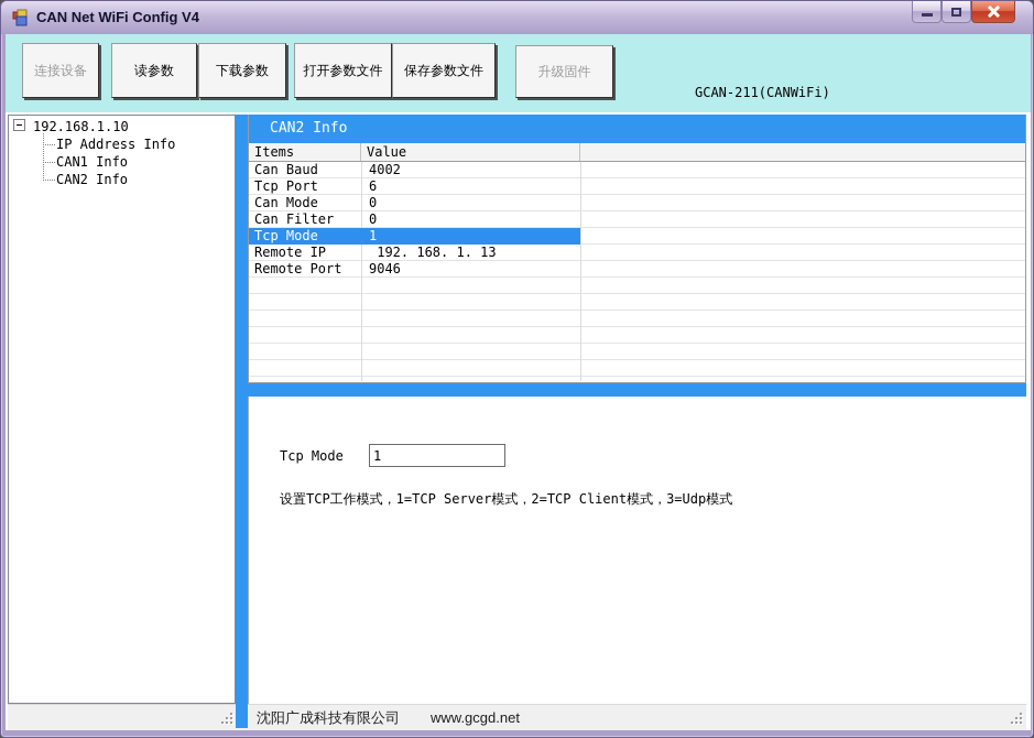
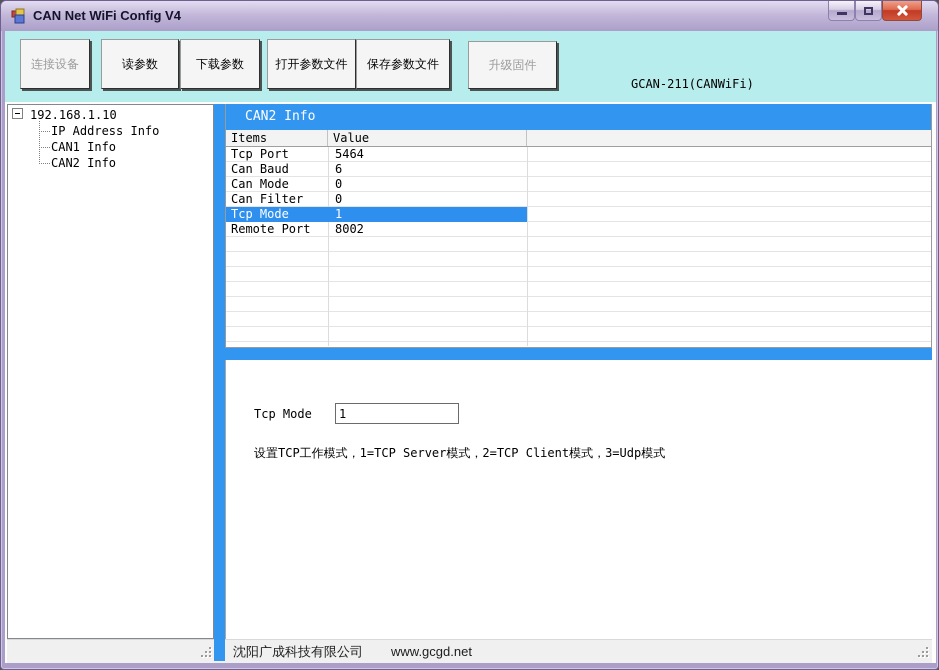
  CAN Net WiFi Config V4
  连接设备
  读参数
  下载参数
  打开参数文件
  保存参数文件
  升级固件
  GCAN-211(CANWiFi)
  192.168.1.10
  IP Address Info
  CAN1 Info
  CAN2 Info
  CAN2 Info
  Items
  Value
- Can Baud
+ Tcp Port
- 4002
+ 5464
- Tcp Port
+ Can Baud
  6
  Can Mode
  0
  Can Filter
  0
  Tcp Mode
  1
- Remote IP
- 192. 168. 1. 13
  Remote Port
- 9046
+ 8002
  Tcp Mode
  1
  设置TCP工作模式，1=TCP Server模式，2=TCP Client模式，3=Udp模式
  沈阳广成科技有限公司
  www.gcgd.net
